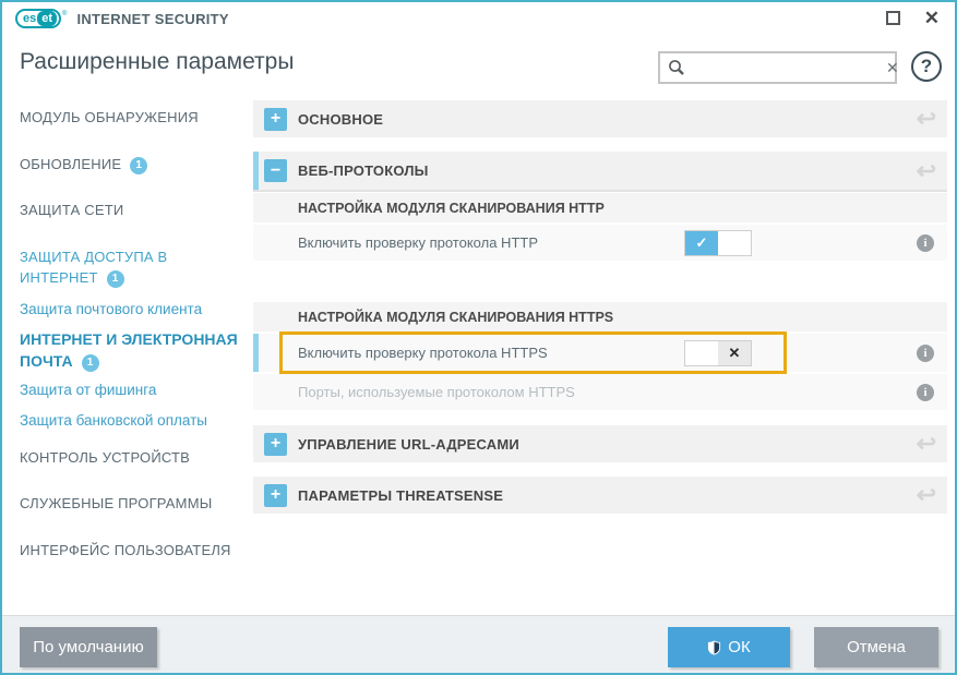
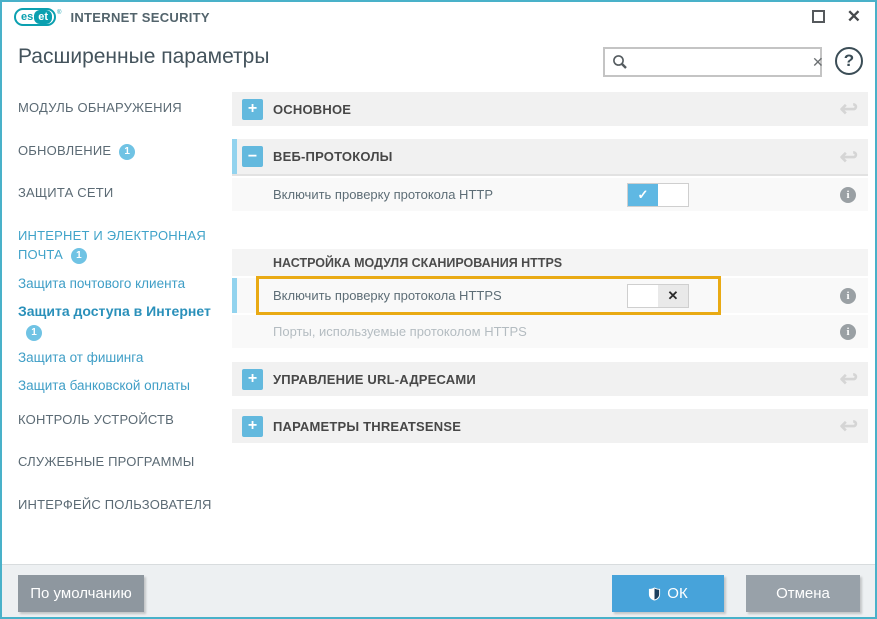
  es
  et
  INTERNET SECURITY
  ✕
  Расширенные параметры
  ✕
  ?
  МОДУЛЬ ОБНАРУЖЕНИЯ
  ОБНОВЛЕНИЕ 1
  ЗАЩИТА СЕТИ
- ЗАЩИТА ДОСТУПА В ИНТЕРНЕТ 1
+ ИНТЕРНЕТ И ЭЛЕКТРОННАЯ ПОЧТА 1
  Защита почтового клиента
- ИНТЕРНЕТ И ЭЛЕКТРОННАЯ ПОЧТА 1
+ Защита доступа в Интернет1
  Защита от фишинга
  Защита банковской оплаты
  КОНТРОЛЬ УСТРОЙСТВ
  СЛУЖЕБНЫЕ ПРОГРАММЫ
  ИНТЕРФЕЙС ПОЛЬЗОВАТЕЛЯ
  +
  ОСНОВНОЕ
  ↩
  −
  ВЕБ-ПРОТОКОЛЫ
  ↩
- НАСТРОЙКА МОДУЛЯ СКАНИРОВАНИЯ HTTP
  Включить проверку протокола HTTP
  ✓
  i
  НАСТРОЙКА МОДУЛЯ СКАНИРОВАНИЯ HTTPS
  Включить проверку протокола HTTPS
  ✕
  i
  Порты, используемые протоколом HTTPS
  i
  +
  УПРАВЛЕНИЕ URL-АДРЕСАМИ
  ↩
  +
  ПАРАМЕТРЫ THREATSENSE
  ↩
  По умолчанию
  ОК
  Отмена
